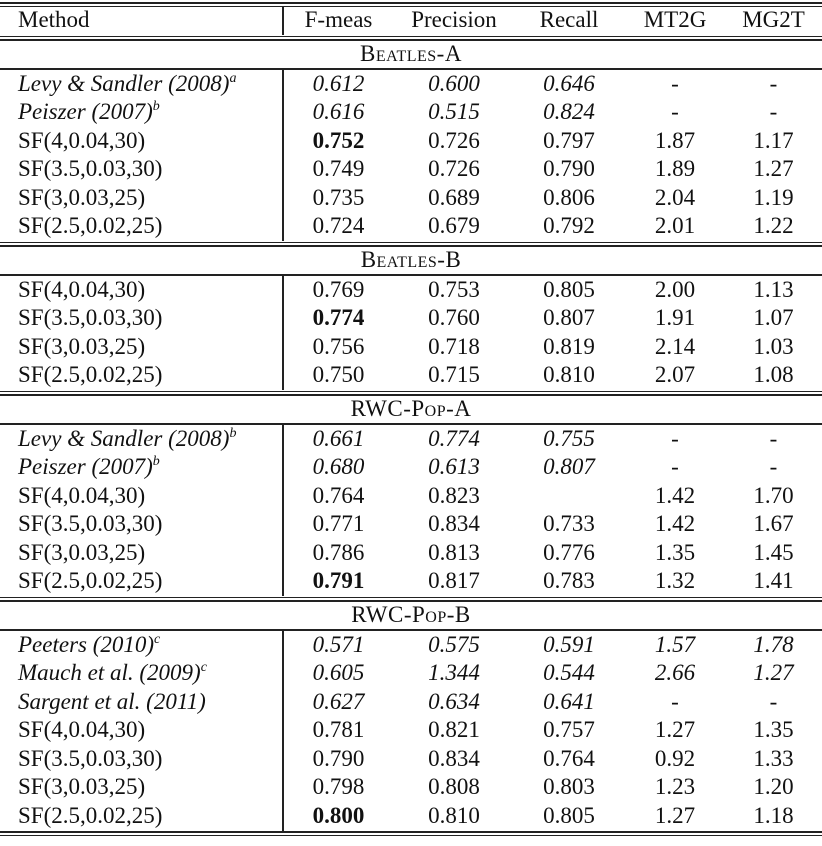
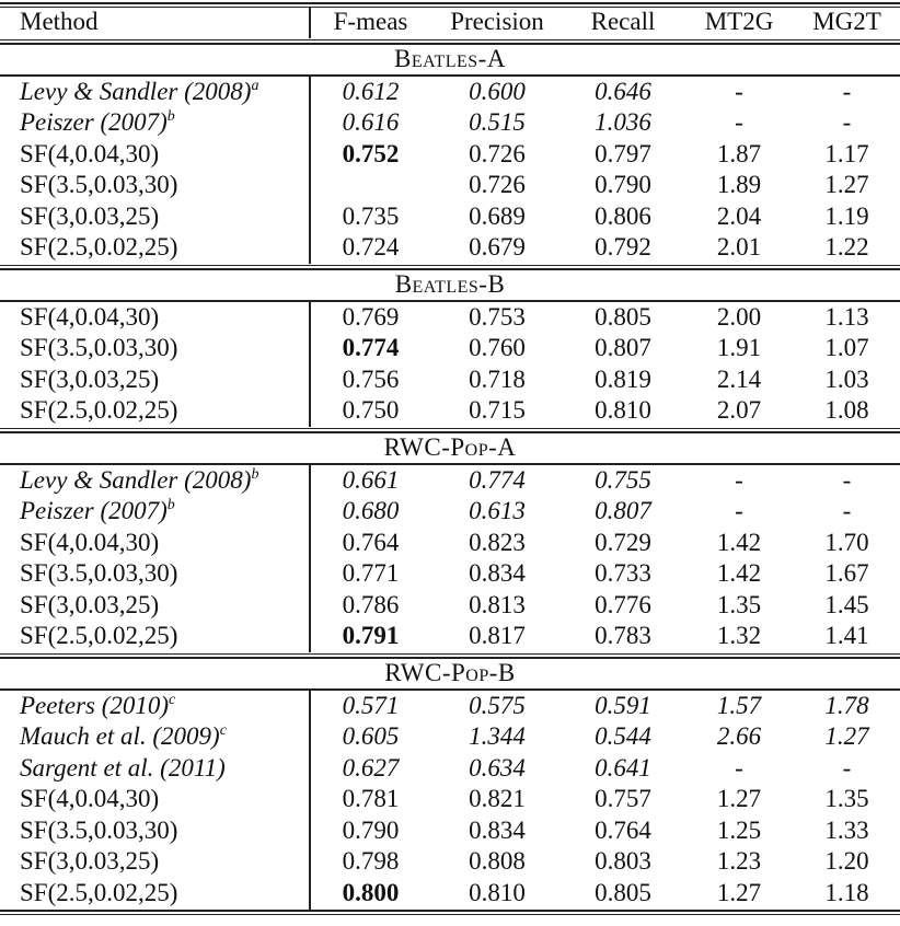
  Method
  F-meas
  Precision
  Recall
  MT2G
  MG2T
  Beatles-A
  Levy & Sandler (2008)a
  0.612
  0.600
  0.646
  -
  -
  Peiszer (2007)b
  0.616
  0.515
- 0.824
+ 1.036
  -
  -
  SF(4,0.04,30)
  0.752
  0.726
  0.797
  1.87
  1.17
  SF(3.5,0.03,30)
- 0.749
  0.726
  0.790
  1.89
  1.27
  SF(3,0.03,25)
  0.735
  0.689
  0.806
  2.04
  1.19
  SF(2.5,0.02,25)
  0.724
  0.679
  0.792
  2.01
  1.22
  Beatles-B
  SF(4,0.04,30)
  0.769
  0.753
  0.805
  2.00
  1.13
  SF(3.5,0.03,30)
  0.774
  0.760
  0.807
  1.91
  1.07
  SF(3,0.03,25)
  0.756
  0.718
  0.819
  2.14
  1.03
  SF(2.5,0.02,25)
  0.750
  0.715
  0.810
  2.07
  1.08
  RWC-Pop-A
  Levy & Sandler (2008)b
  0.661
  0.774
  0.755
  -
  -
  Peiszer (2007)b
  0.680
  0.613
  0.807
  -
  -
  SF(4,0.04,30)
  0.764
  0.823
+ 0.729
  1.42
  1.70
  SF(3.5,0.03,30)
  0.771
  0.834
  0.733
  1.42
  1.67
  SF(3,0.03,25)
  0.786
  0.813
  0.776
  1.35
  1.45
  SF(2.5,0.02,25)
  0.791
  0.817
  0.783
  1.32
  1.41
  RWC-Pop-B
  Peeters (2010)c
  0.571
  0.575
  0.591
  1.57
  1.78
  Mauch et al. (2009)c
  0.605
  1.344
  0.544
  2.66
  1.27
  Sargent et al. (2011)
  0.627
  0.634
  0.641
  -
  -
  SF(4,0.04,30)
  0.781
  0.821
  0.757
  1.27
  1.35
  SF(3.5,0.03,30)
  0.790
  0.834
  0.764
- 0.92
+ 1.25
  1.33
  SF(3,0.03,25)
  0.798
  0.808
  0.803
  1.23
  1.20
  SF(2.5,0.02,25)
  0.800
  0.810
  0.805
  1.27
  1.18
